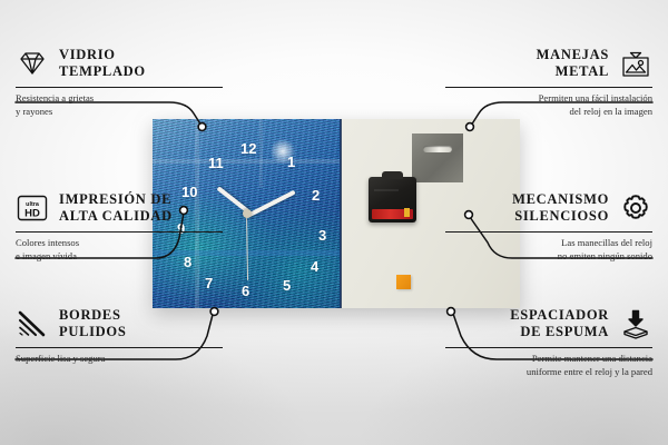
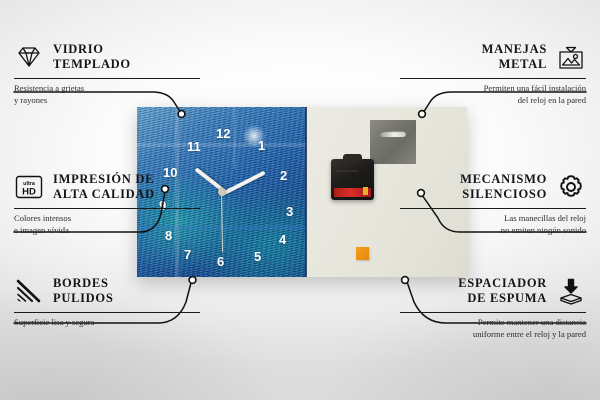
  12
  1
  2
  3
  4
  5
  6
  7
  8
  10
  11
  VIDRIO
  TEMPLADO
  Resistencia a grietas
  y rayones
  HD
  IMPRESIÓN DE
  ALTA CALIDAD
  Colores intensos
  e imagen vívida
  BORDES
  PULIDOS
  Superficie lisa y segura
  MANEJAS
  METAL
  Permiten una fácil instalación
- del reloj en la imagen
+ del reloj en la pared
  MECANISMO
  SILENCIOSO
  Las manecillas del reloj
  no emiten ningún sonido
  ESPACIADOR
  DE ESPUMA
  Permite mantener una distancia
  uniforme entre el reloj y la pared
